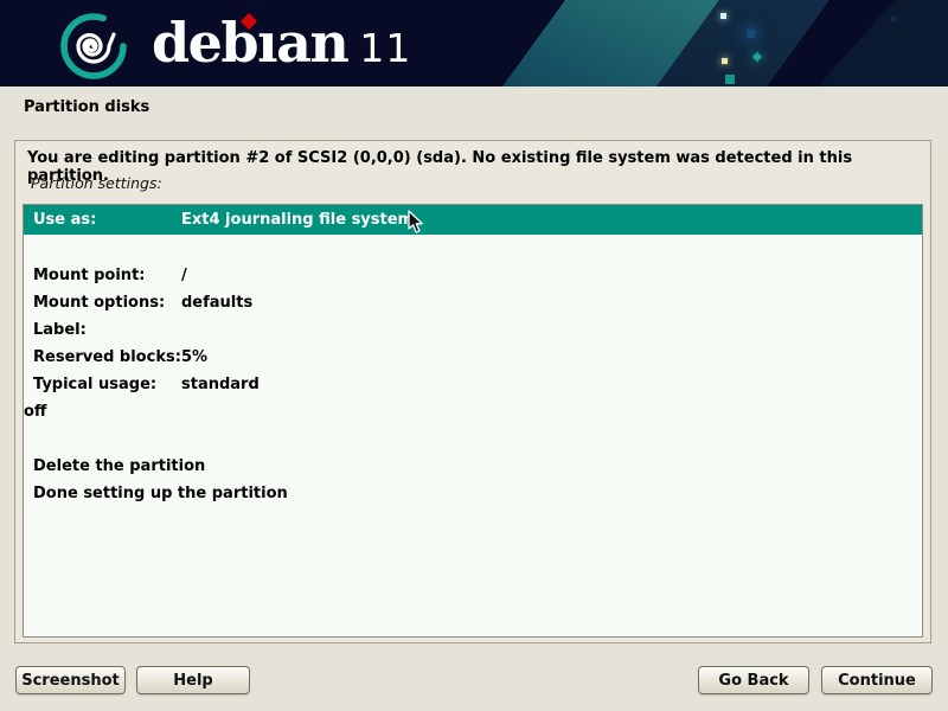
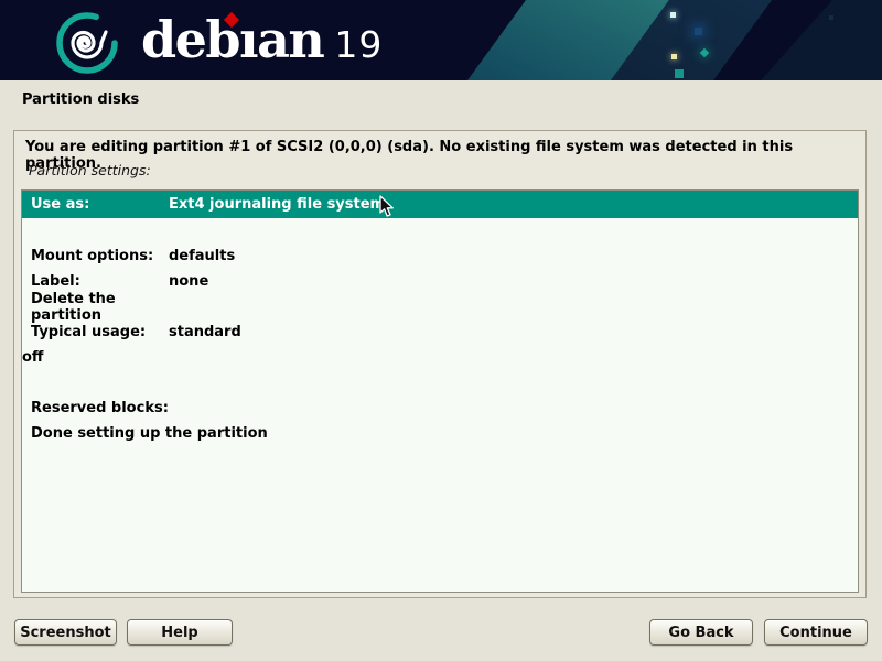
- debıan 11
+ debıan 19
  Partition disks
- You are editing partition #2 of SCSI2 (0,0,0) (sda). No existing file system was detected in this partition.
+ You are editing partition #1 of SCSI2 (0,0,0) (sda). No existing file system was detected in this partition.
  Partition settings:
  Use as:
  Ext4 journaling file system
- Mount point:
- /
  Mount options:
  defaults
  Label:
+ none
- Reserved blocks:
+ Delete the partition
- 5%
  Typical usage:
  standard
  off
- Delete the partition
+ Reserved blocks:
  Done setting up the partition
  Screenshot
  Help
  Go Back
  Continue
